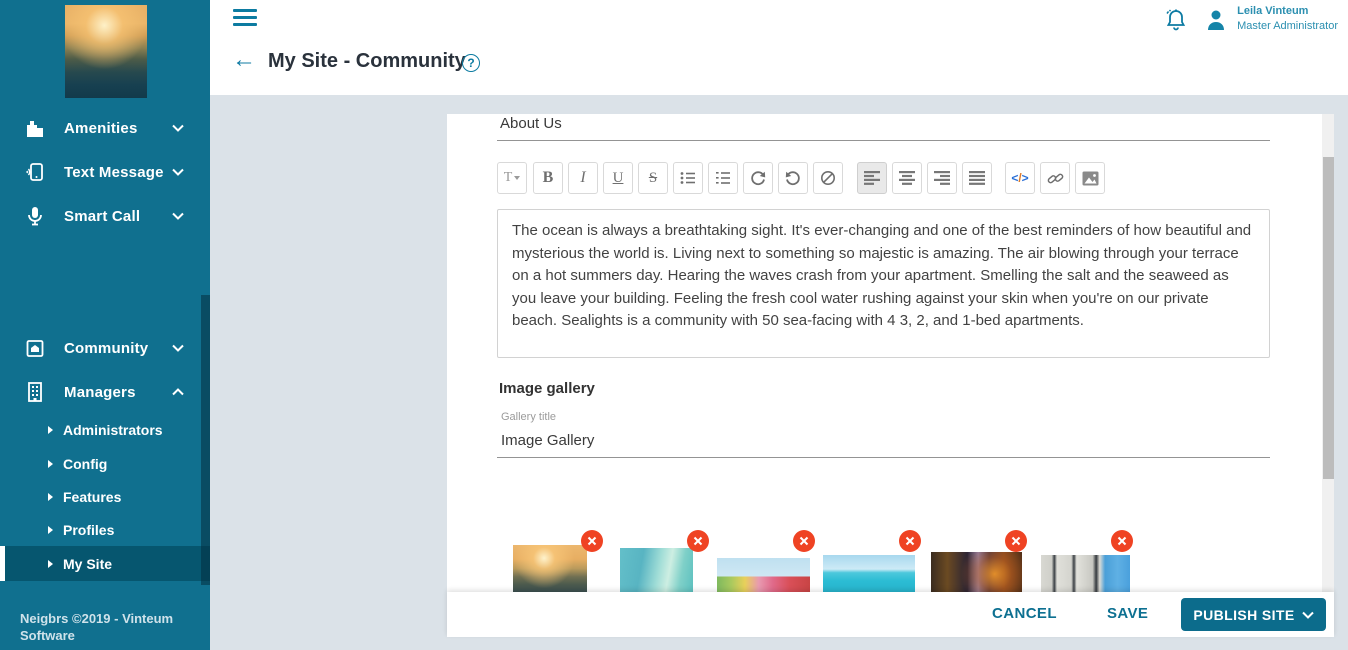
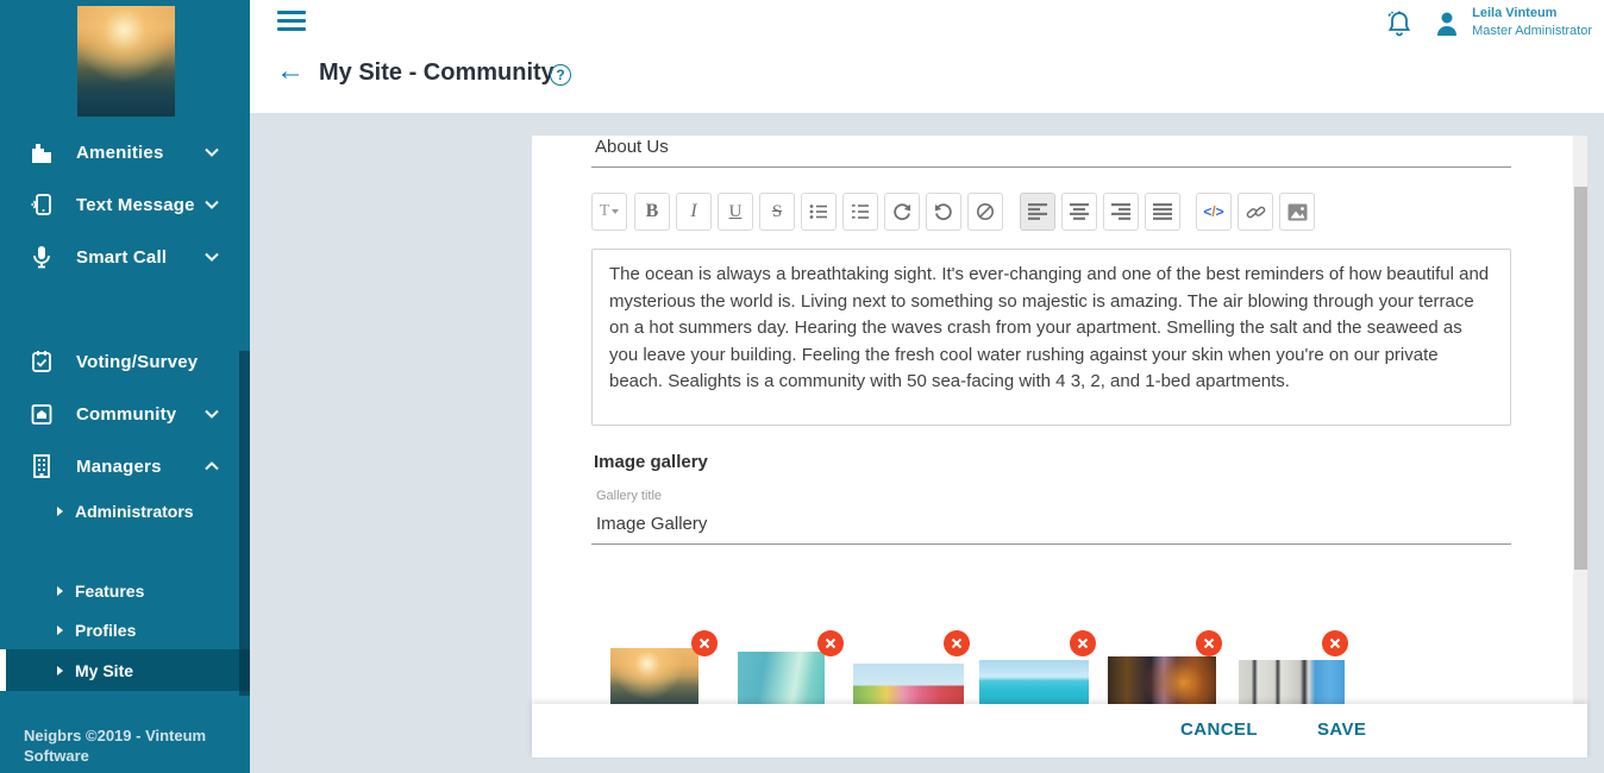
  Amenities
  Text Message
  Smart Call
+ Voting/Survey
  Community
  Managers
  Administrators
- Config
  Features
  Profiles
  My Site
  Neigbrs ©2019 - Vinteum Software
  ←
  My Site - Community
  ?
  Leila Vinteum
  Master Administrator
  About Us
  T
  B
  I
  U
  S
  <
  /
  >
  The ocean is always a breathtaking sight. It's ever-changing and one of the best reminders of how beautiful and mysterious the world is. Living next to something so majestic is amazing. The air blowing through your terrace on a hot summers day. Hearing the waves crash from your apartment. Smelling the salt and the seaweed as you leave your building. Feeling the fresh cool water rushing against your skin when you're on our private beach. Sealights is a community with 50 sea-facing with 4 3, 2, and 1-bed apartments.
  Image gallery
  Gallery title
  Image Gallery
  CANCEL
  SAVE
- PUBLISH SITE
